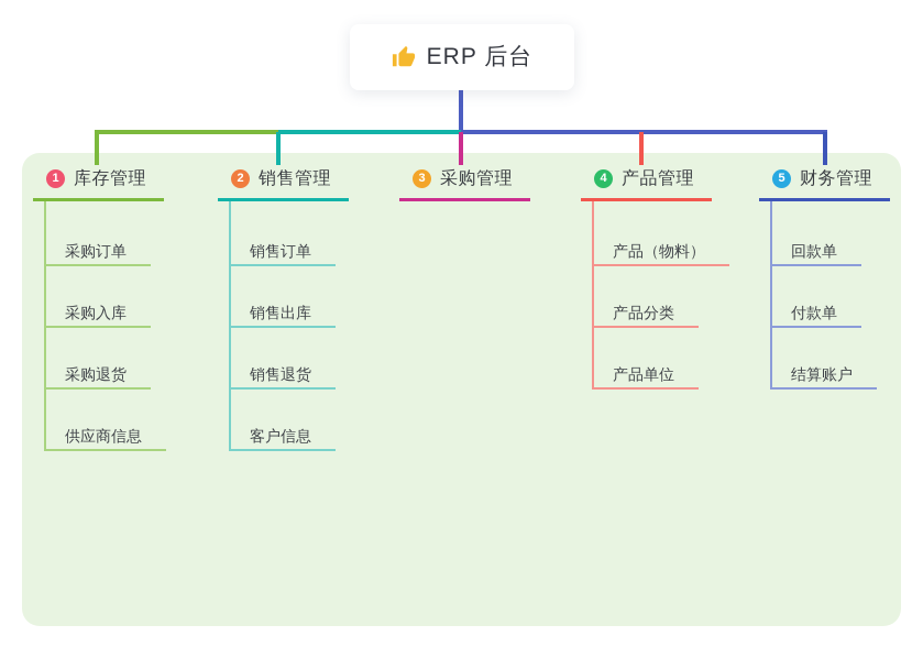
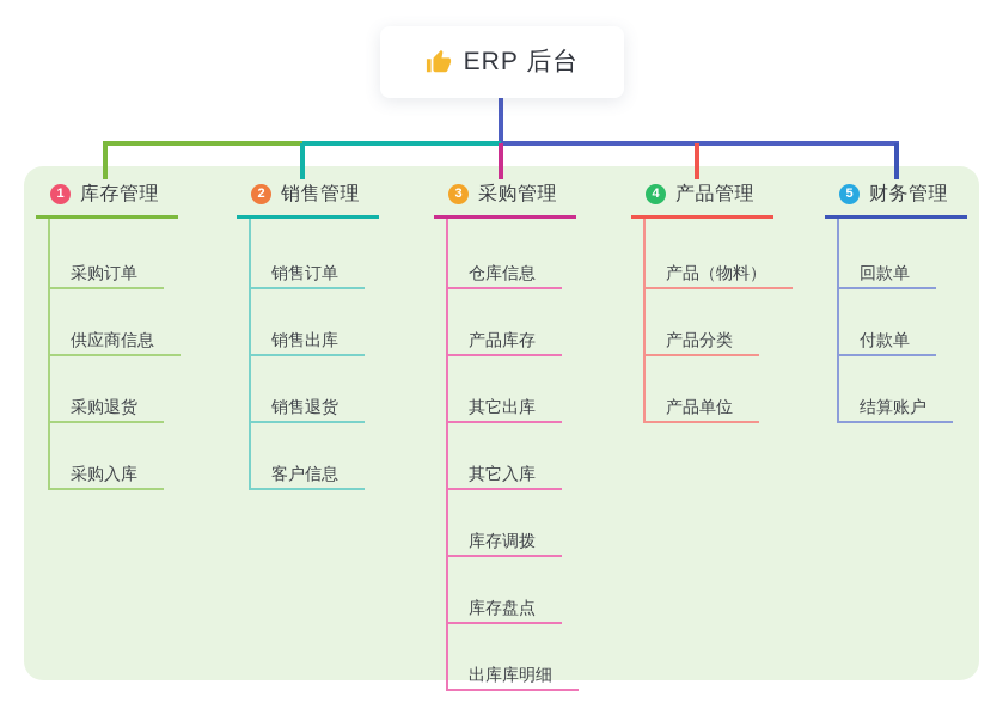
  ERP 后台
  1
  库存管理
  采购订单
- 采购入库
+ 供应商信息
  采购退货
- 供应商信息
+ 采购入库
  2
  销售管理
  销售订单
  销售出库
  销售退货
  客户信息
  3
  采购管理
+ 仓库信息
+ 产品库存
+ 其它出库
+ 其它入库
+ 库存调拨
+ 库存盘点
+ 出库库明细
  4
  产品管理
  产品（物料）
  产品分类
  产品单位
  5
  财务管理
  回款单
  付款单
  结算账户
